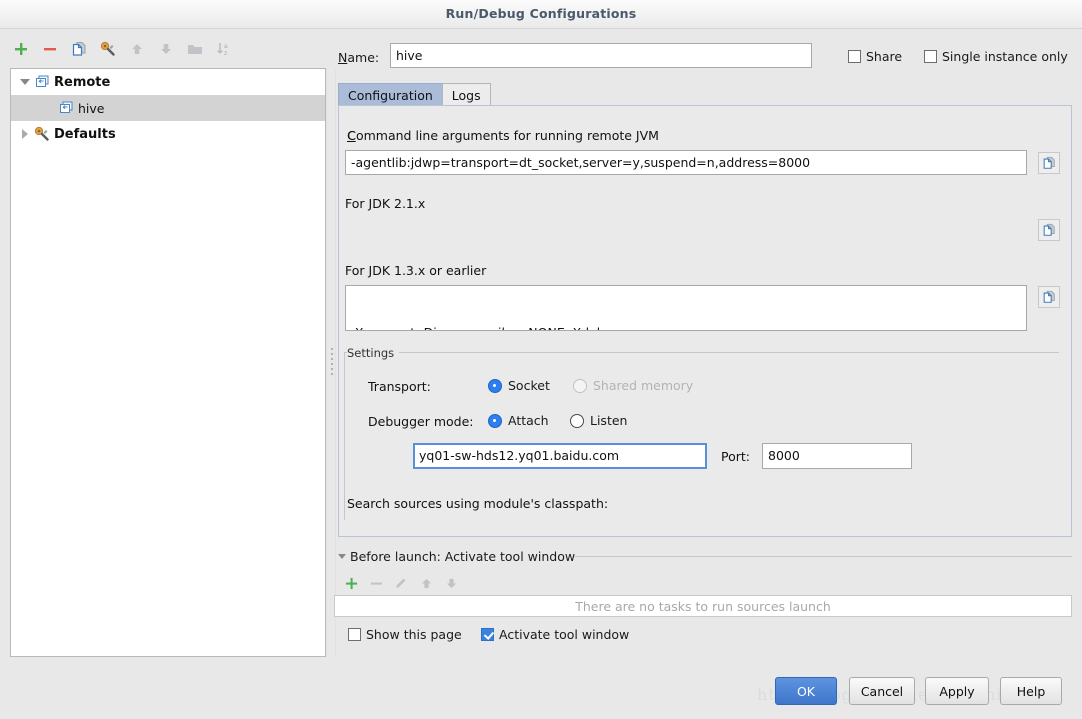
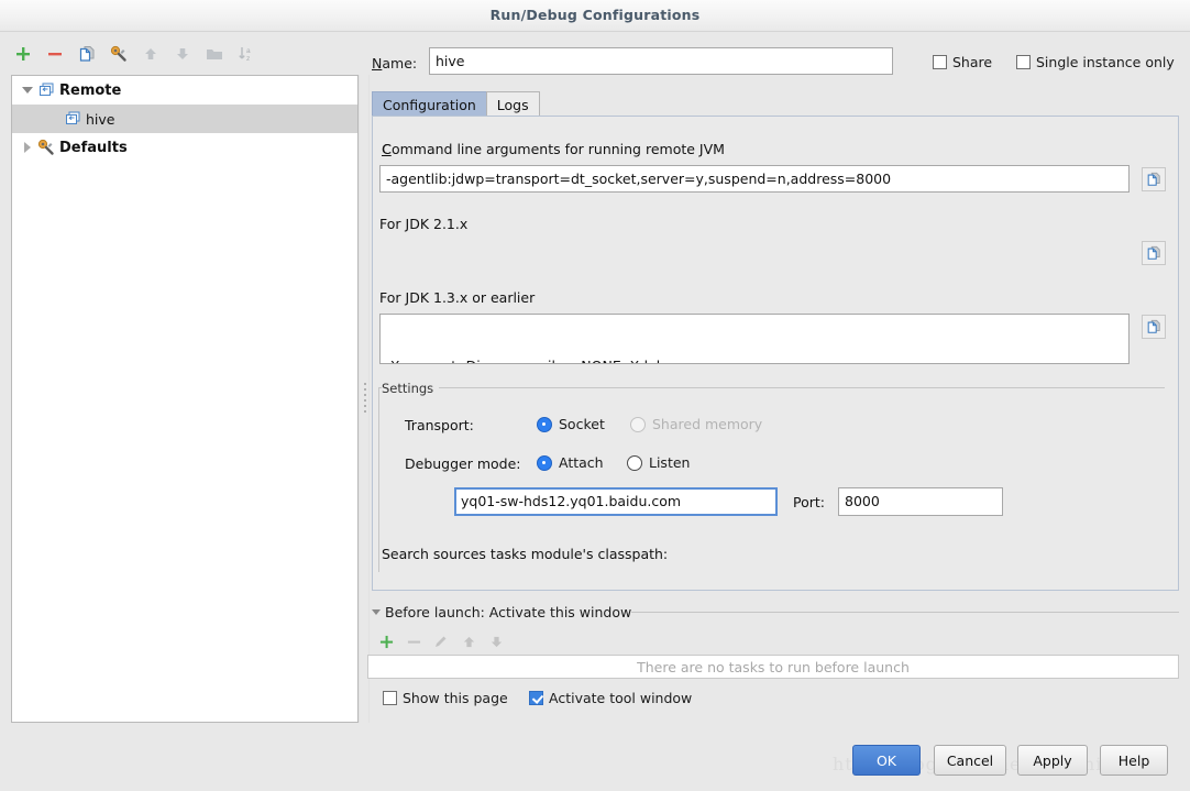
  Run/Debug Configurations
  Remote
  hive
  Defaults
  Name:
  hive
  Share
  Single instance only
  Configuration
  Logs
  CCommand line arguments for running remote JVM
  -agentlib:jdwp=transport=dt_socket,server=y,suspend=n,address=8000
  For JDK 2.1.x
  For JDK 1.3.x or earlier
  Settings
  Transport:
  Socket
  Shared memory
  Debugger mode:
  Attach
  Listen
  yq01-sw-hds12.yq01.baidu.com
  Port:
  8000
- Search sources using module's classpath:
+ Search sources tasks module's classpath:
- Before launch: Activate tool window
+ Before launch: Activate this window
- There are no tasks to run sources launch
+ There are no tasks to run before launch
  Show this page
  Activate tool window
  OK
  Cancel
  Apply
  Help
